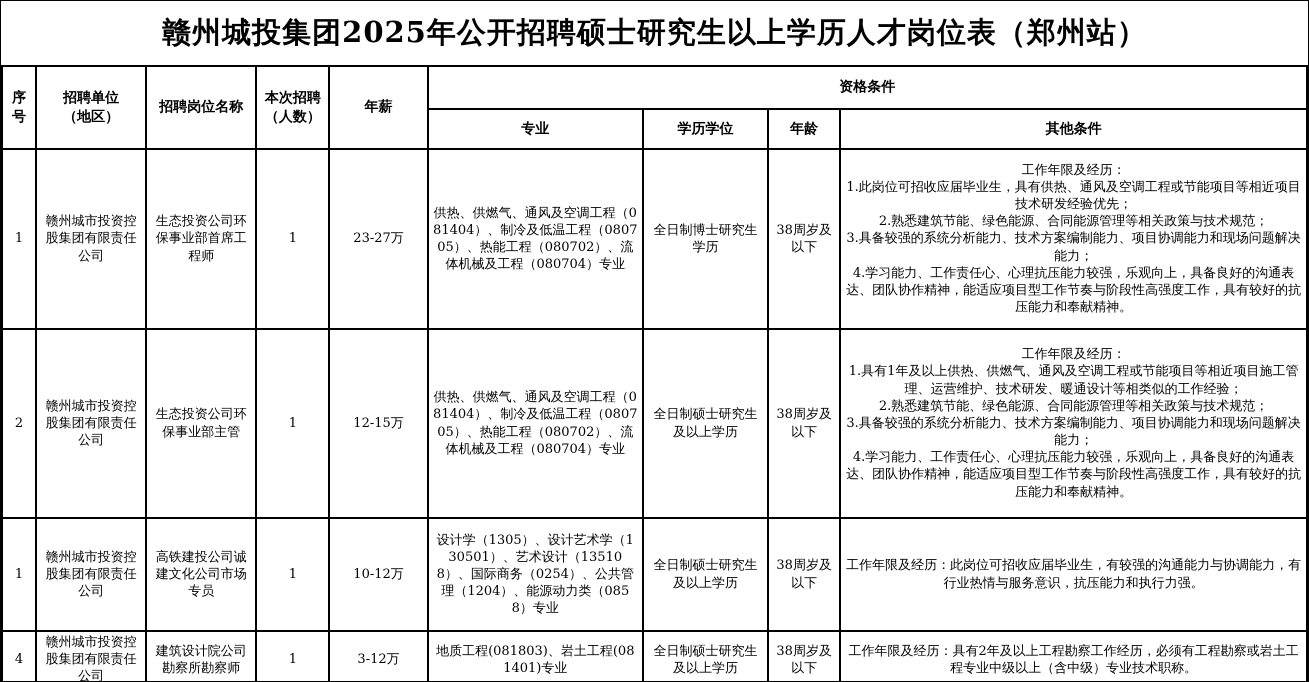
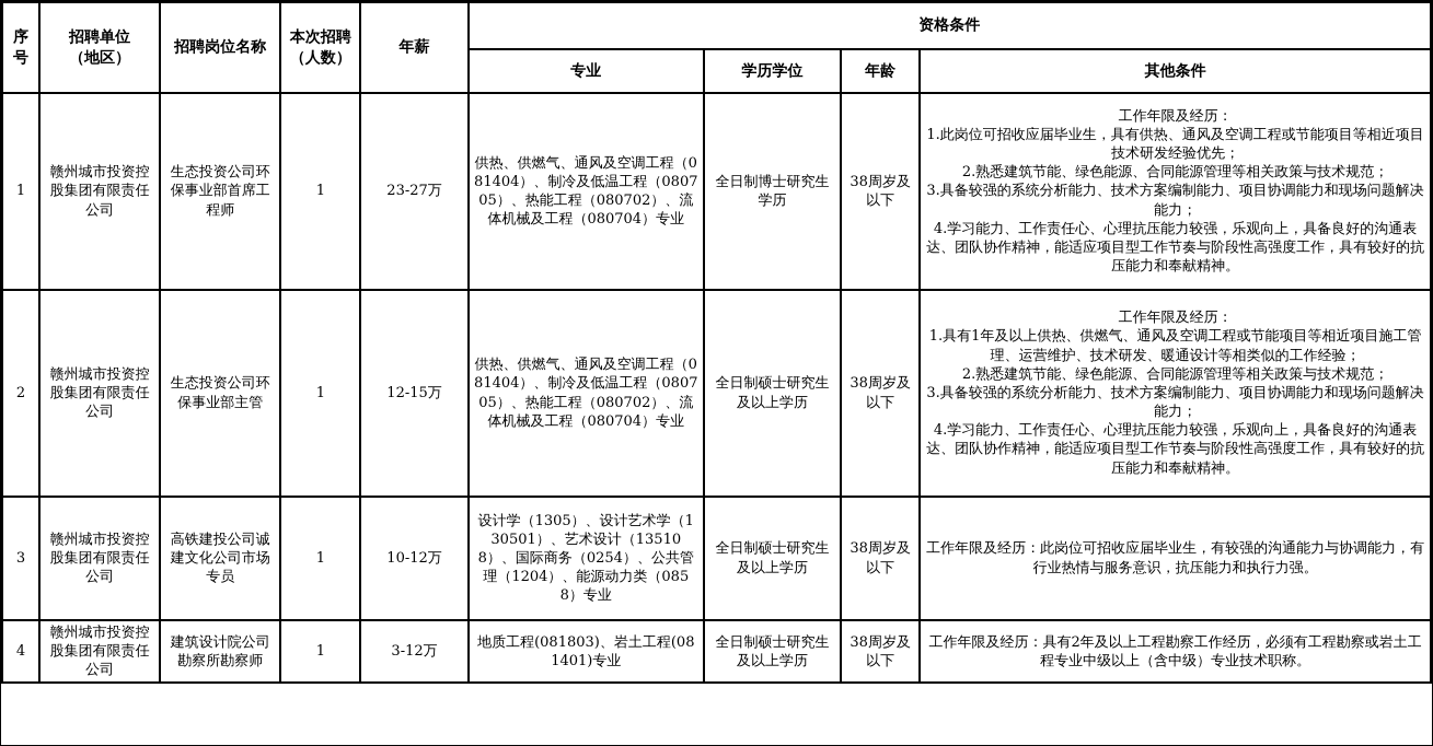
- 赣州城投集团2025年公开招聘硕士研究生以上学历人才岗位表（郑州站）
  序号	招聘单位 （地区）	招聘岗位名称	本次招聘 （人数）	年薪	资格条件
  专业	学历学位	年龄	其他条件
  1	赣州城市投资控股集团有限责任公司	生态投资公司环保事业部首席工程师	1	23-27万	供热、供燃气、通风及空调工程（081404）、制冷及低温工程（080705）、热能工程（080702）、流体机械及工程（080704）专业	全日制博士研究生学历	38周岁及以下	工作年限及经历： 1.此岗位可招收应届毕业生，具有供热、通风及空调工程或节能项目等相近项目技术研发经验优先； 2.熟悉建筑节能、绿色能源、合同能源管理等相关政策与技术规范； 3.具备较强的系统分析能力、技术方案编制能力、项目协调能力和现场问题解决能力； 4.学习能力、工作责任心、心理抗压能力较强，乐观向上，具备良好的沟通表达、团队协作精神，能适应项目型工作节奏与阶段性高强度工作，具有较好的抗压能力和奉献精神。
  2	赣州城市投资控股集团有限责任公司	生态投资公司环保事业部主管	1	12-15万	供热、供燃气、通风及空调工程（081404）、制冷及低温工程（080705）、热能工程（080702）、流体机械及工程（080704）专业	全日制硕士研究生及以上学历	38周岁及以下	工作年限及经历： 1.具有1年及以上供热、供燃气、通风及空调工程或节能项目等相近项目施工管理、运营维护、技术研发、暖通设计等相类似的工作经验； 2.熟悉建筑节能、绿色能源、合同能源管理等相关政策与技术规范； 3.具备较强的系统分析能力、技术方案编制能力、项目协调能力和现场问题解决能力； 4.学习能力、工作责任心、心理抗压能力较强，乐观向上，具备良好的沟通表达、团队协作精神，能适应项目型工作节奏与阶段性高强度工作，具有较好的抗压能力和奉献精神。
- 1	赣州城市投资控股集团有限责任公司	高铁建投公司诚建文化公司市场专员	1	10-12万	设计学（1305）、设计艺术学（130501）、艺术设计（135108）、国际商务（0254）、公共管理（1204）、能源动力类（0858）专业	全日制硕士研究生及以上学历	38周岁及以下	工作年限及经历：此岗位可招收应届毕业生，有较强的沟通能力与协调能力，有行业热情与服务意识，抗压能力和执行力强。
+ 3	赣州城市投资控股集团有限责任公司	高铁建投公司诚建文化公司市场专员	1	10-12万	设计学（1305）、设计艺术学（130501）、艺术设计（135108）、国际商务（0254）、公共管理（1204）、能源动力类（0858）专业	全日制硕士研究生及以上学历	38周岁及以下	工作年限及经历：此岗位可招收应届毕业生，有较强的沟通能力与协调能力，有行业热情与服务意识，抗压能力和执行力强。
  4	赣州城市投资控股集团有限责任公司	建筑设计院公司勘察所勘察师	1	3-12万	地质工程(081803)、岩土工程(081401)专业	全日制硕士研究生及以上学历	38周岁及以下	工作年限及经历：具有2年及以上工程勘察工作经历，必须有工程勘察或岩土工程专业中级以上（含中级）专业技术职称。
